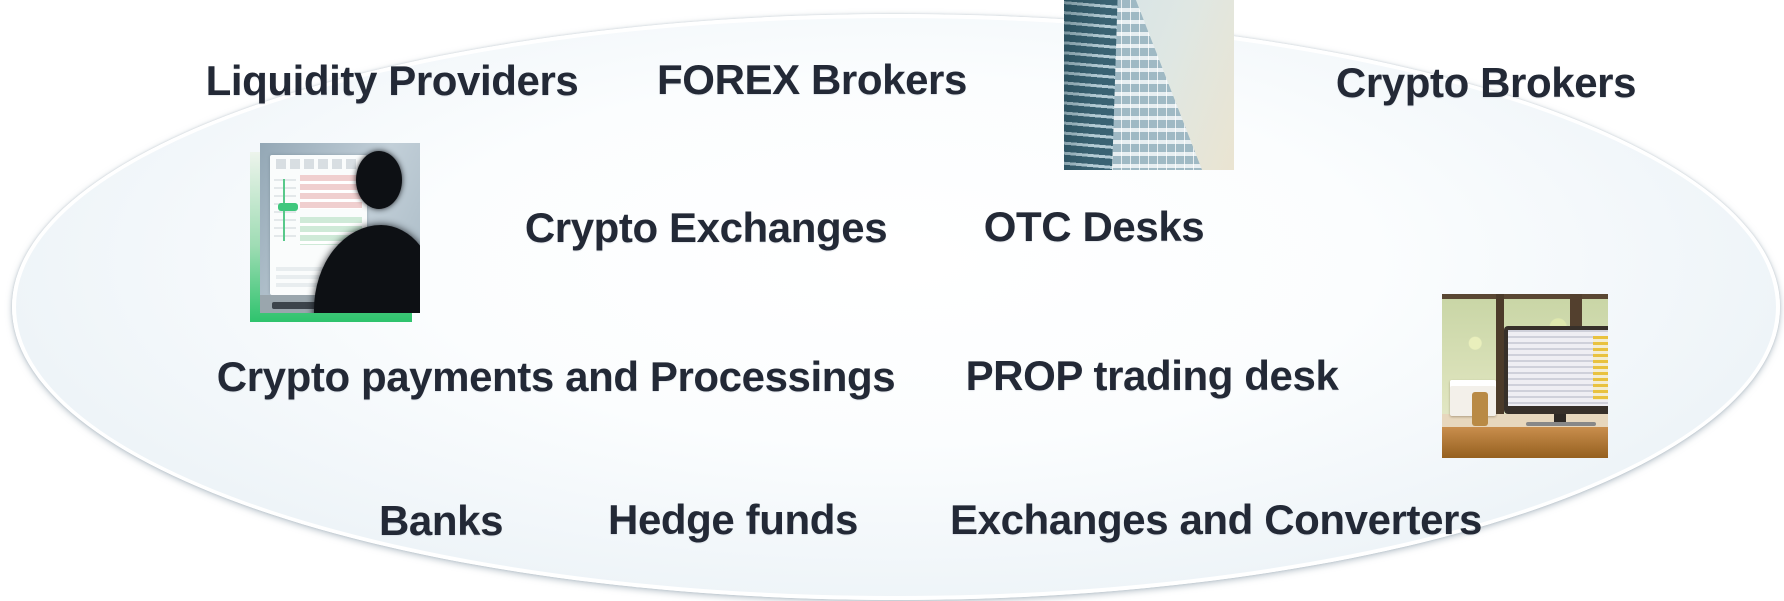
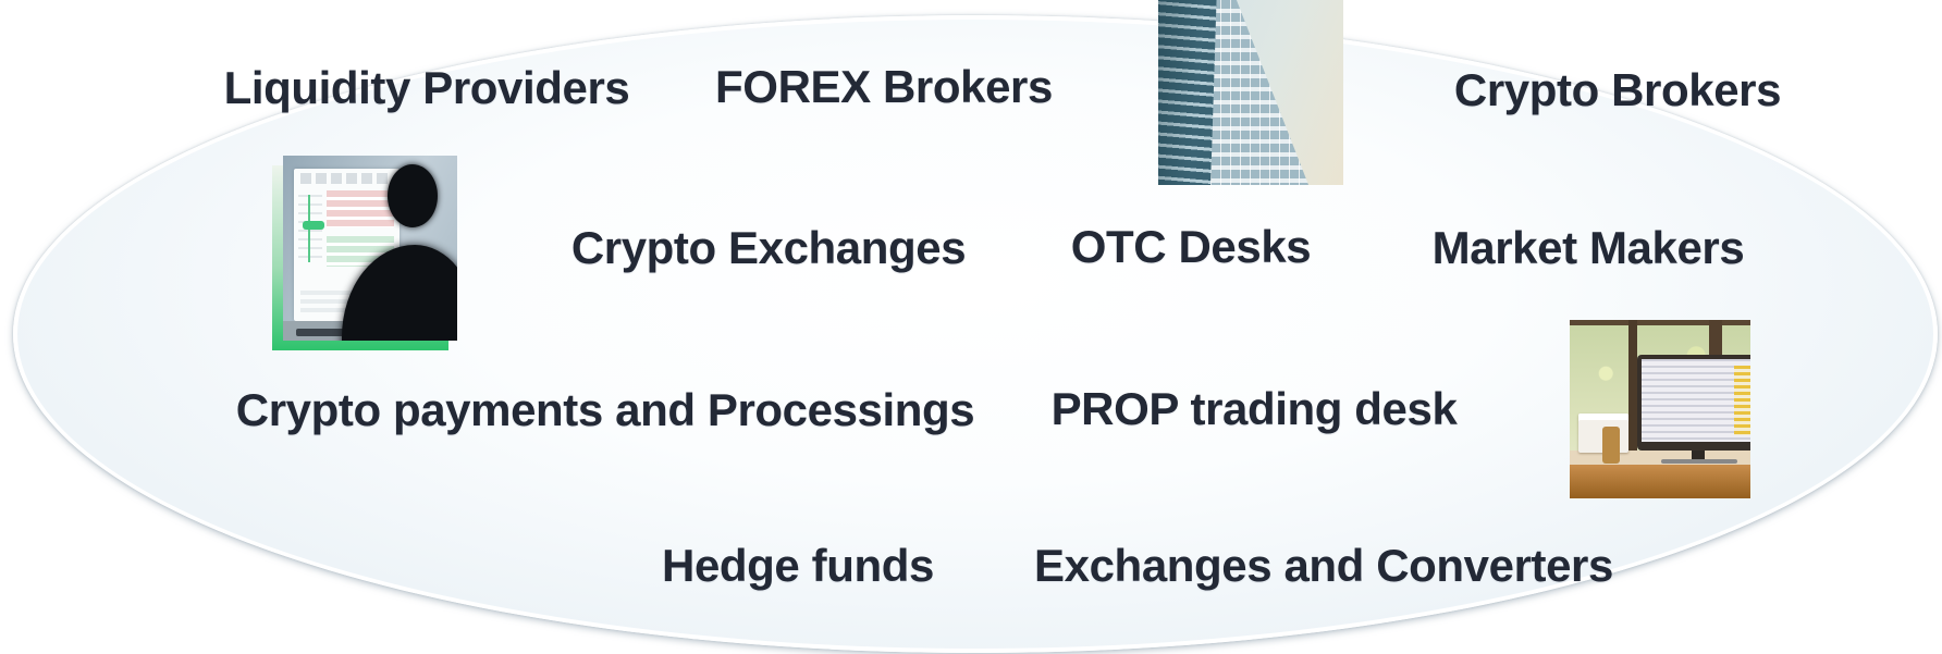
  Liquidity Providers
  FOREX Brokers
  Crypto Brokers
  Crypto Exchanges
  OTC Desks
+ Market Makers
  Crypto payments and Processings
  PROP trading desk
- Banks
  Hedge funds
  Exchanges and Converters
